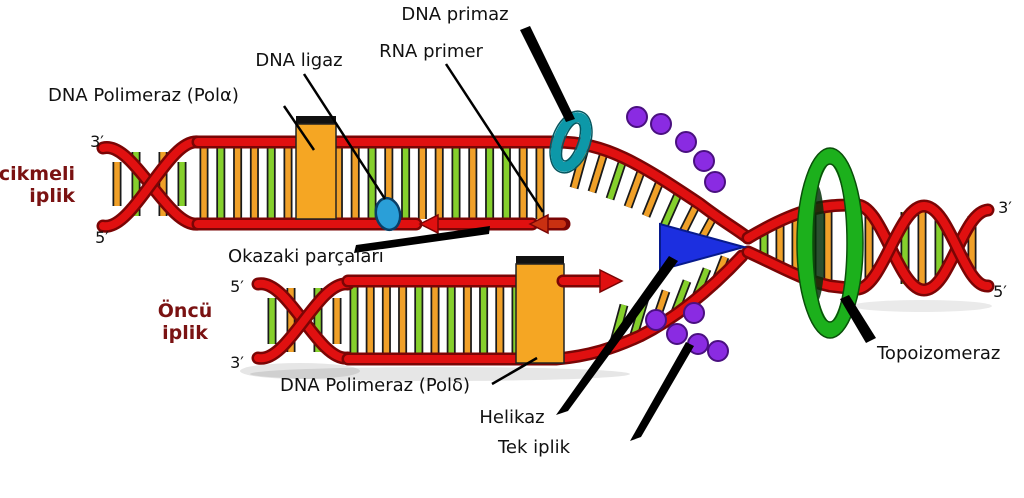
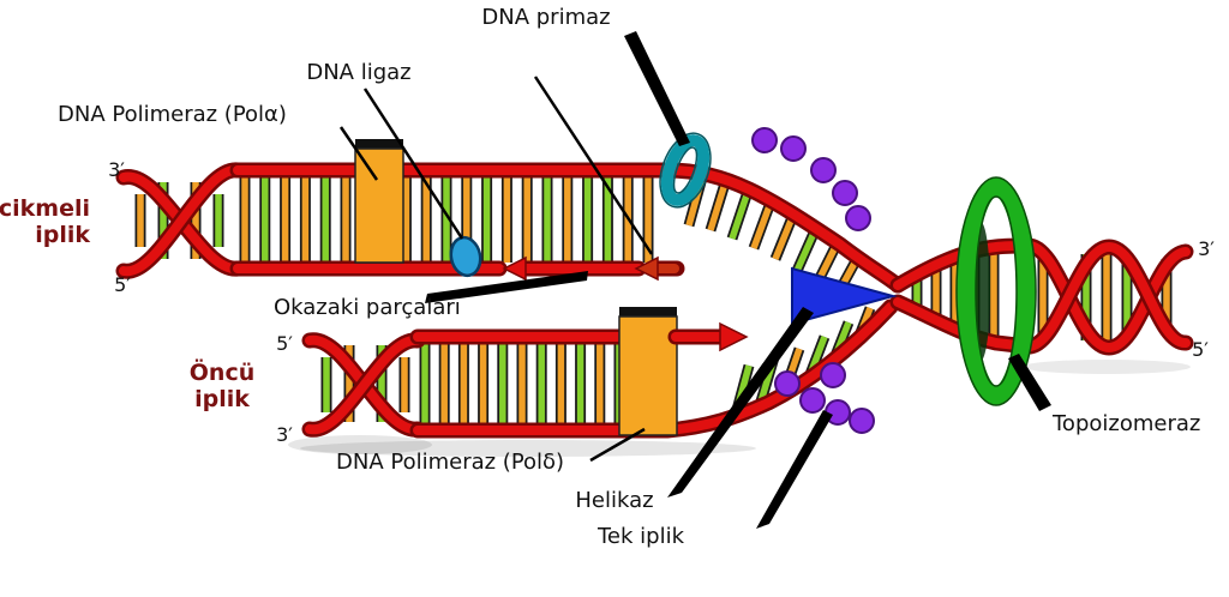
  DNA primaz
  DNA ligaz
- RNA primer
  DNA Polimeraz (Polα)
  Okazaki parçaları
  DNA Polimeraz (Polδ)
  Helikaz
  Tek iplik
  Topoizomeraz
  cikmeli
  iplik
  Öncü
  iplik
  3′
  5′
  5′
  3′
  3′
  5′
